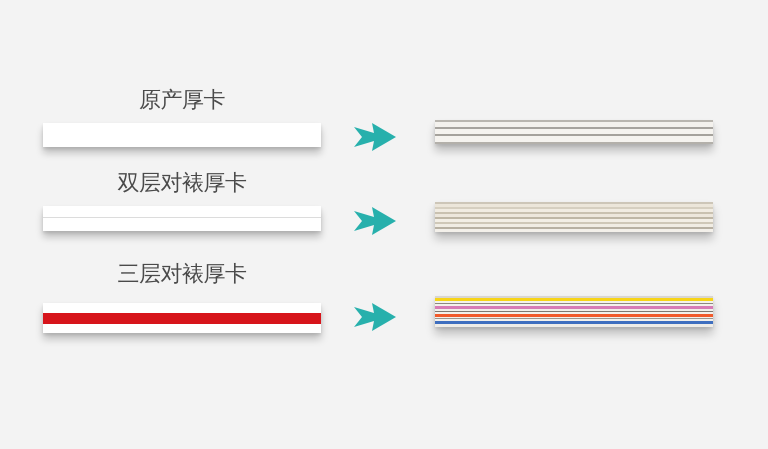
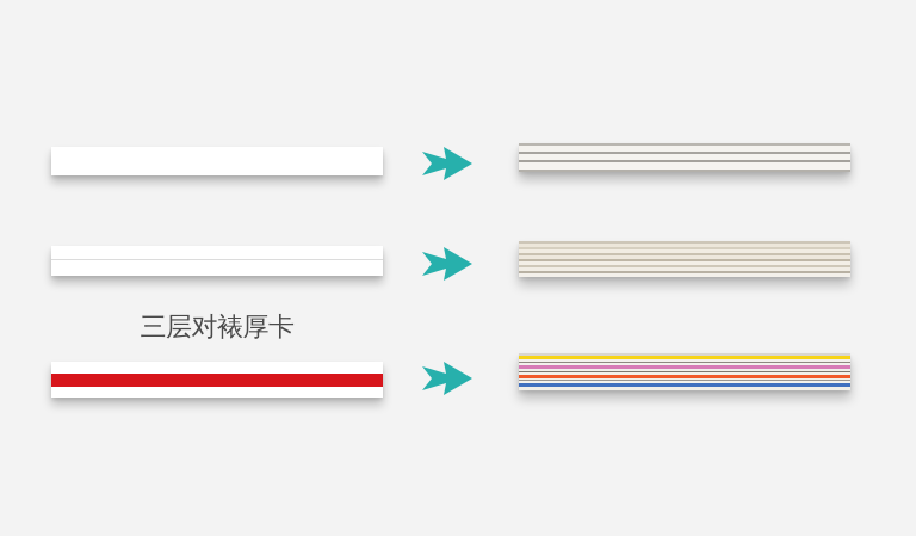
- 原产厚卡
- 双层对裱厚卡
  三层对裱厚卡
